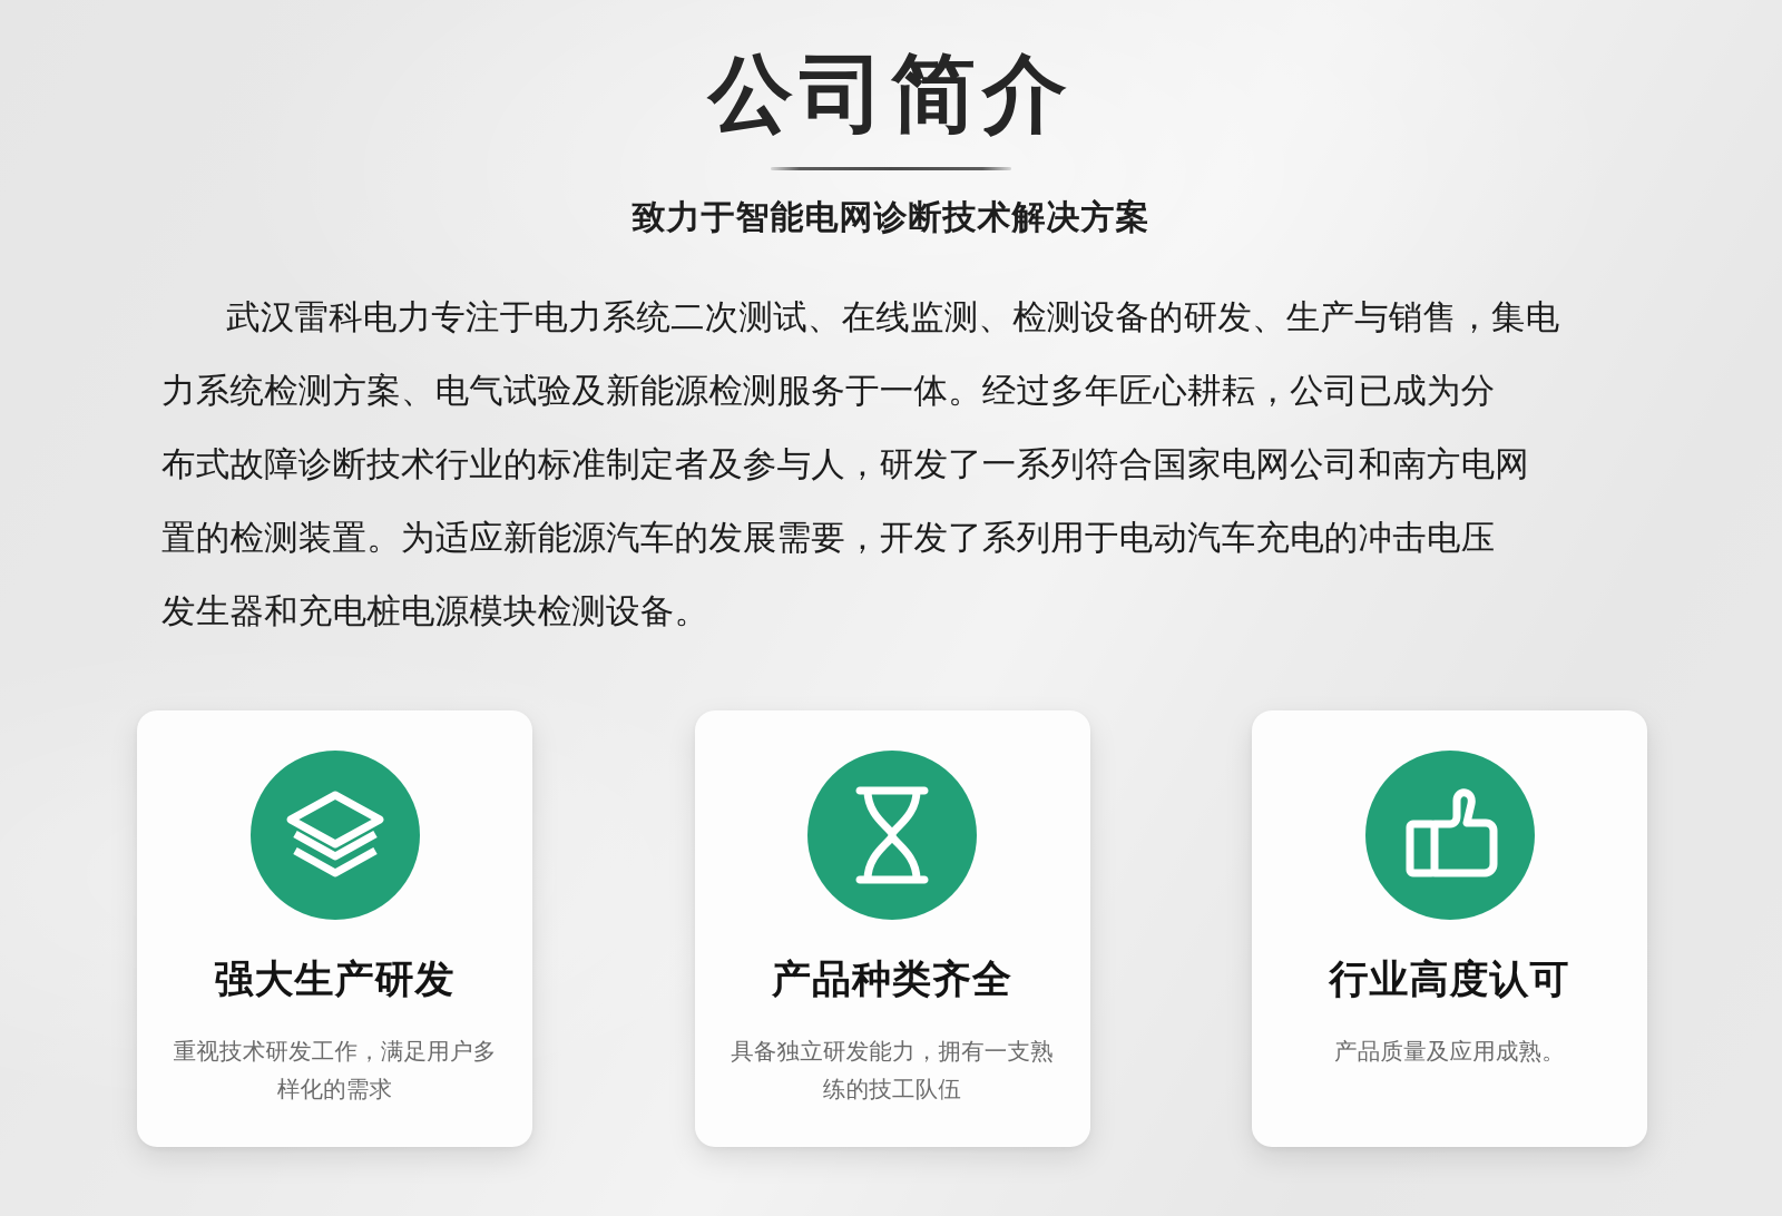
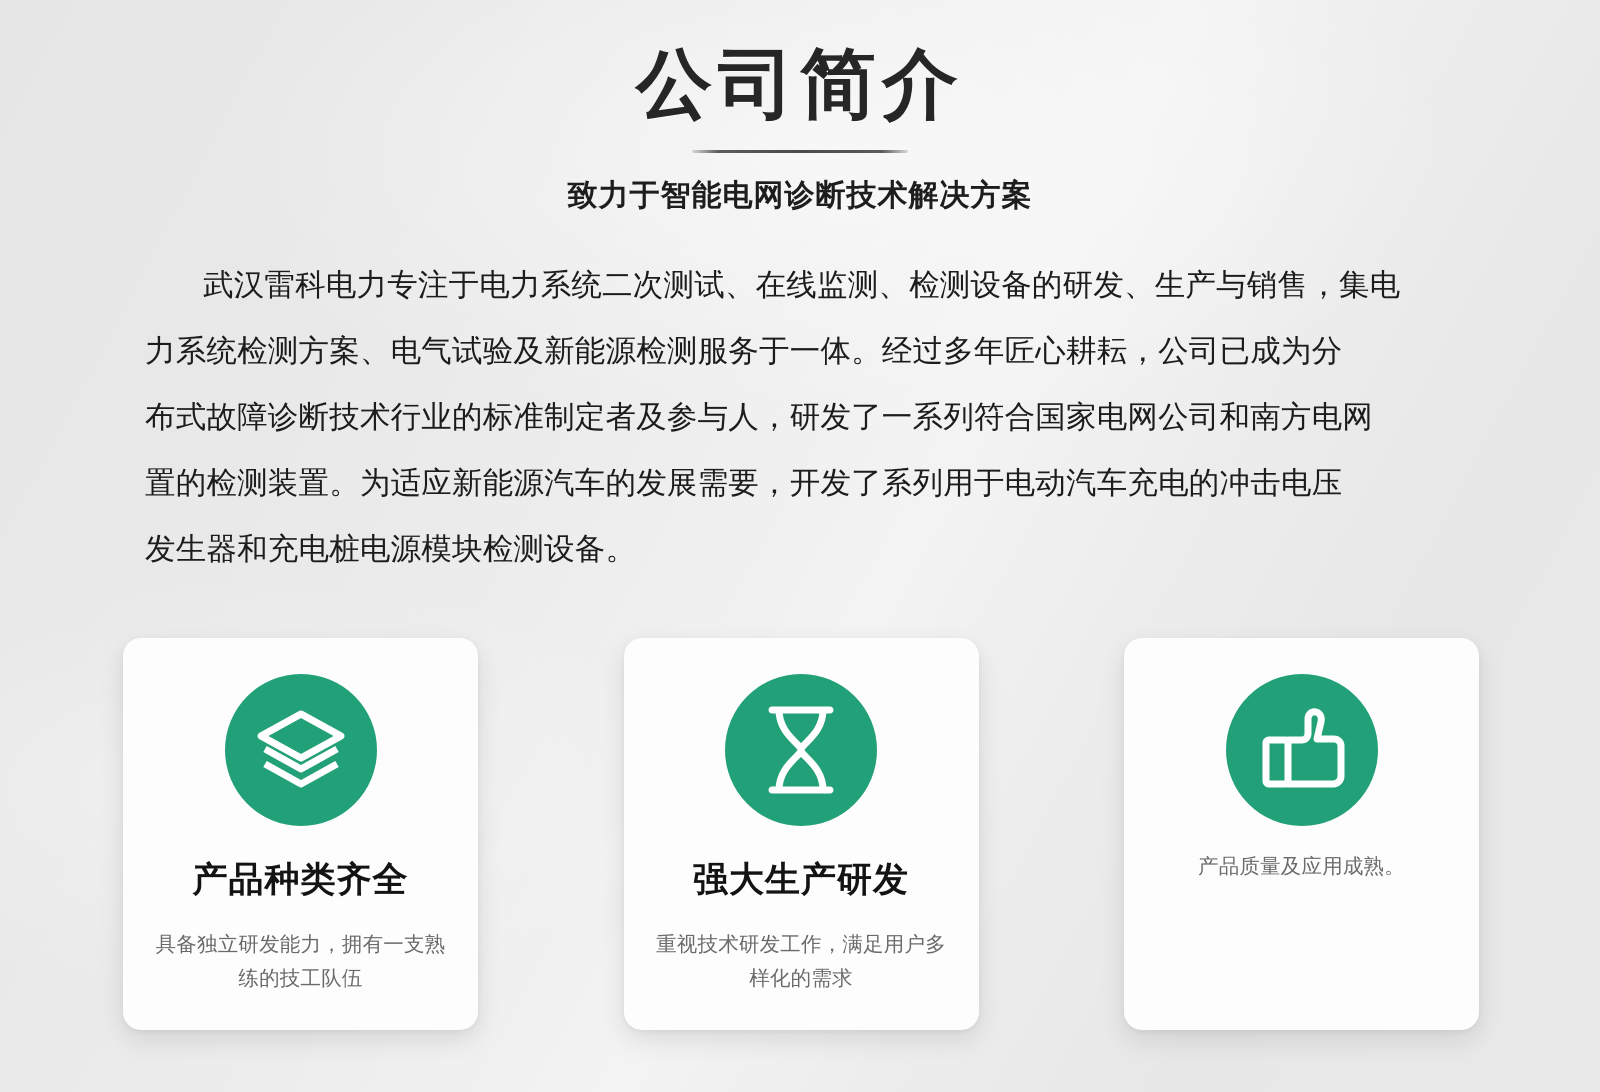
  公司简介
  致力于智能电网诊断技术解决方案
  武汉雷科电力专注于电力系统二次测试、在线监测、检测设备的研发、生产与销售，集电
  力系统检测方案、电气试验及新能源检测服务于一体。经过多年匠心耕耘，公司已成为分
  布式故障诊断技术行业的标准制定者及参与人，研发了一系列符合国家电网公司和南方电网
  置的检测装置。为适应新能源汽车的发展需要，开发了系列用于电动汽车充电的冲击电压
  发生器和充电桩电源模块检测设备。
- 强大生产研发
+ 产品种类齐全
- 重视技术研发工作，满足用户多样化的需求
+ 具备独立研发能力，拥有一支熟练的技工队伍
- 产品种类齐全
+ 强大生产研发
- 具备独立研发能力，拥有一支熟练的技工队伍
+ 重视技术研发工作，满足用户多样化的需求
- 行业高度认可
  产品质量及应用成熟。
